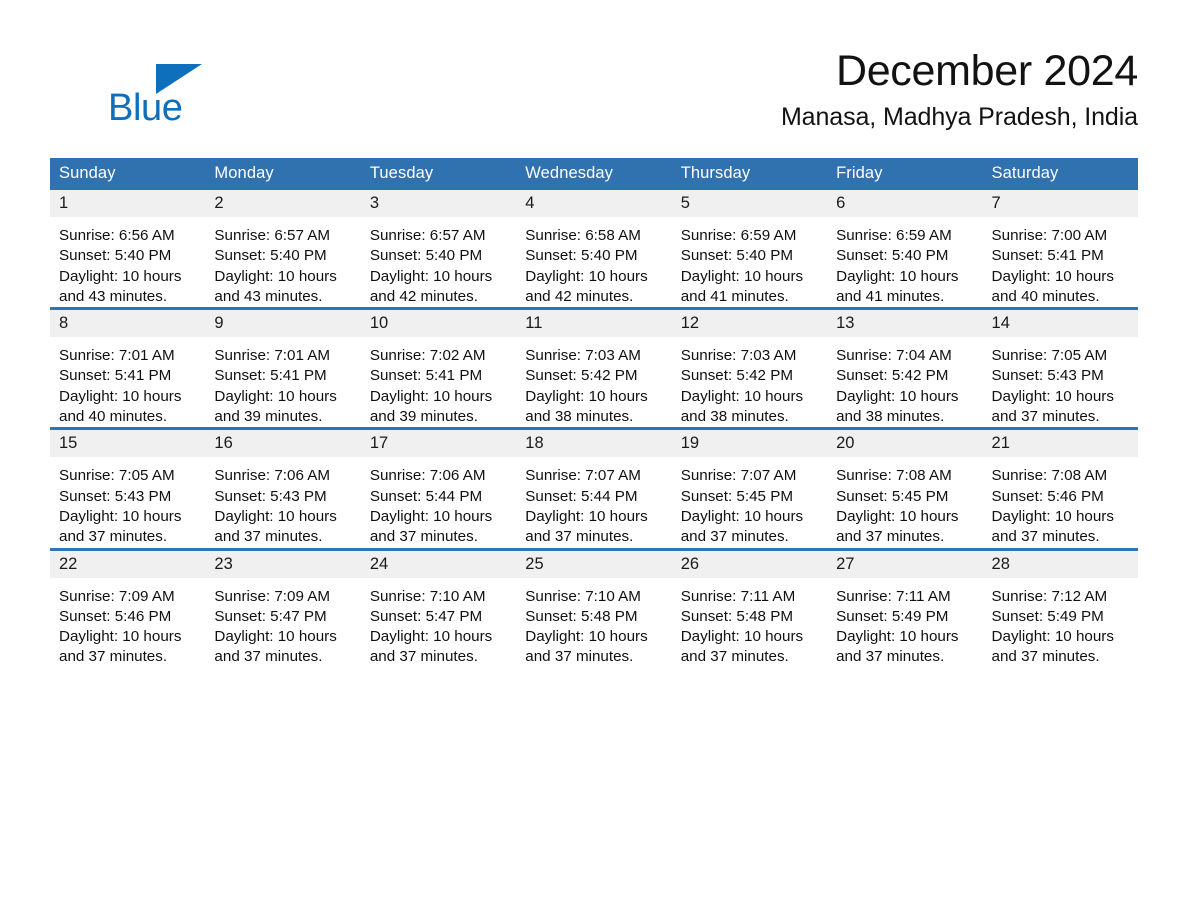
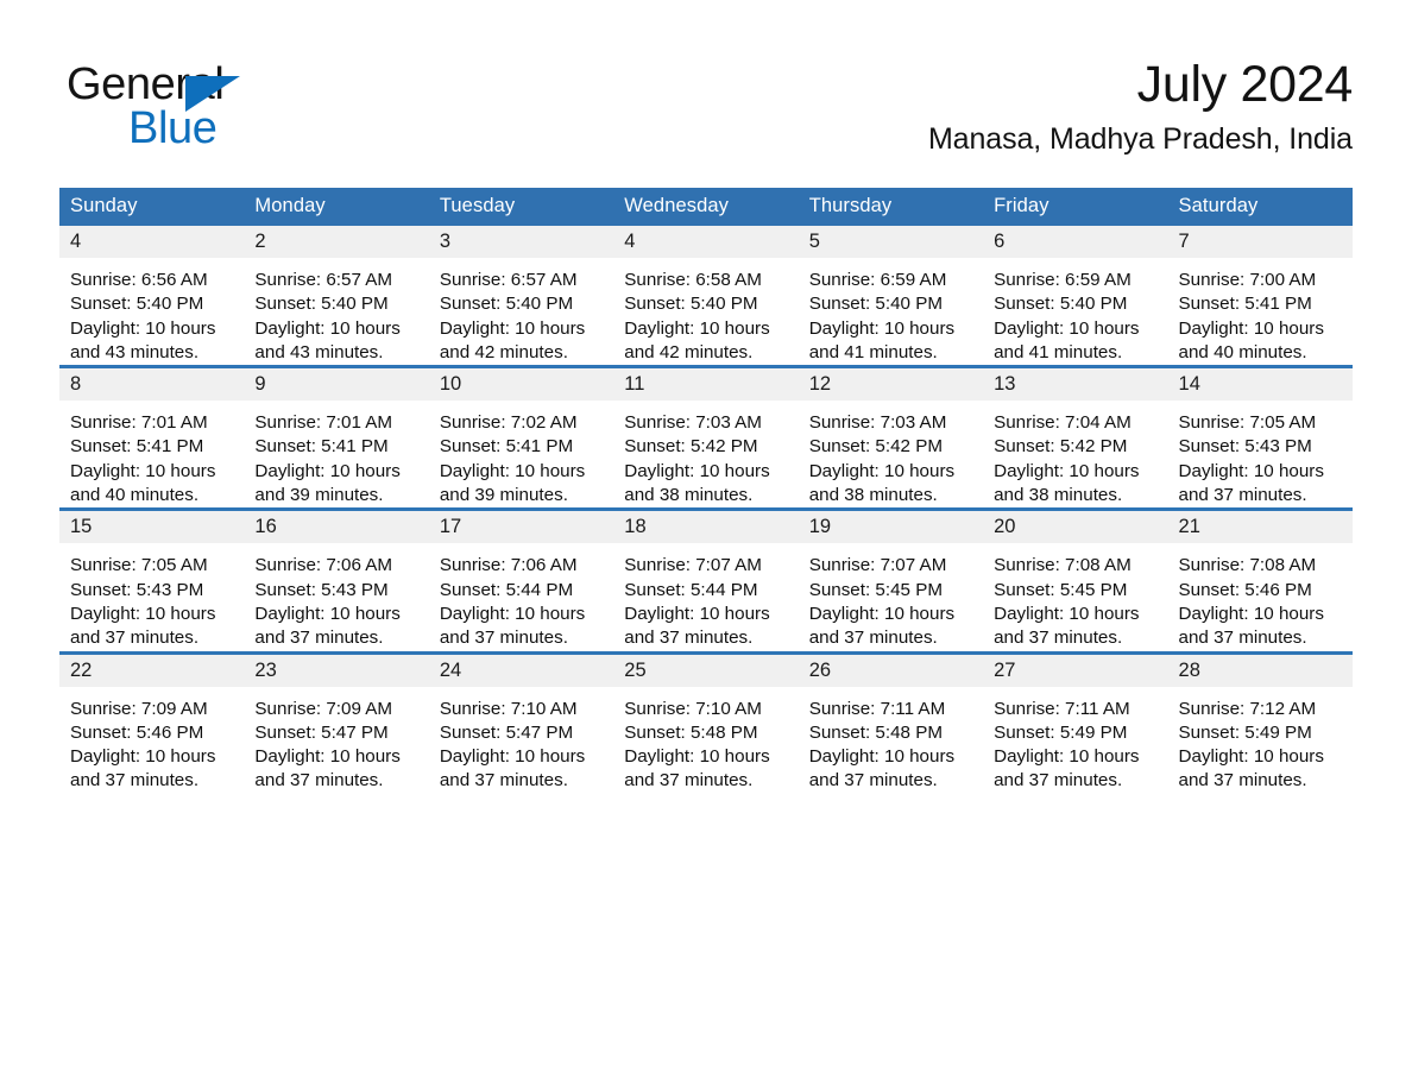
+ General
  Blue
- December 2024
+ July 2024
  Manasa, Madhya Pradesh, India
  Sunday	Monday	Tuesday	Wednesday	Thursday	Friday	Saturday
- 1Sunrise: 6:56 AMSunset: 5:40 PMDaylight: 10 hours and 43 minutes.	2Sunrise: 6:57 AMSunset: 5:40 PMDaylight: 10 hours and 43 minutes.	3Sunrise: 6:57 AMSunset: 5:40 PMDaylight: 10 hours and 42 minutes.	4Sunrise: 6:58 AMSunset: 5:40 PMDaylight: 10 hours and 42 minutes.	5Sunrise: 6:59 AMSunset: 5:40 PMDaylight: 10 hours and 41 minutes.	6Sunrise: 6:59 AMSunset: 5:40 PMDaylight: 10 hours and 41 minutes.	7Sunrise: 7:00 AMSunset: 5:41 PMDaylight: 10 hours and 40 minutes.
+ 4Sunrise: 6:56 AMSunset: 5:40 PMDaylight: 10 hours and 43 minutes.	2Sunrise: 6:57 AMSunset: 5:40 PMDaylight: 10 hours and 43 minutes.	3Sunrise: 6:57 AMSunset: 5:40 PMDaylight: 10 hours and 42 minutes.	4Sunrise: 6:58 AMSunset: 5:40 PMDaylight: 10 hours and 42 minutes.	5Sunrise: 6:59 AMSunset: 5:40 PMDaylight: 10 hours and 41 minutes.	6Sunrise: 6:59 AMSunset: 5:40 PMDaylight: 10 hours and 41 minutes.	7Sunrise: 7:00 AMSunset: 5:41 PMDaylight: 10 hours and 40 minutes.
  8Sunrise: 7:01 AMSunset: 5:41 PMDaylight: 10 hours and 40 minutes.	9Sunrise: 7:01 AMSunset: 5:41 PMDaylight: 10 hours and 39 minutes.	10Sunrise: 7:02 AMSunset: 5:41 PMDaylight: 10 hours and 39 minutes.	11Sunrise: 7:03 AMSunset: 5:42 PMDaylight: 10 hours and 38 minutes.	12Sunrise: 7:03 AMSunset: 5:42 PMDaylight: 10 hours and 38 minutes.	13Sunrise: 7:04 AMSunset: 5:42 PMDaylight: 10 hours and 38 minutes.	14Sunrise: 7:05 AMSunset: 5:43 PMDaylight: 10 hours and 37 minutes.
  15Sunrise: 7:05 AMSunset: 5:43 PMDaylight: 10 hours and 37 minutes.	16Sunrise: 7:06 AMSunset: 5:43 PMDaylight: 10 hours and 37 minutes.	17Sunrise: 7:06 AMSunset: 5:44 PMDaylight: 10 hours and 37 minutes.	18Sunrise: 7:07 AMSunset: 5:44 PMDaylight: 10 hours and 37 minutes.	19Sunrise: 7:07 AMSunset: 5:45 PMDaylight: 10 hours and 37 minutes.	20Sunrise: 7:08 AMSunset: 5:45 PMDaylight: 10 hours and 37 minutes.	21Sunrise: 7:08 AMSunset: 5:46 PMDaylight: 10 hours and 37 minutes.
  22Sunrise: 7:09 AMSunset: 5:46 PMDaylight: 10 hours and 37 minutes.	23Sunrise: 7:09 AMSunset: 5:47 PMDaylight: 10 hours and 37 minutes.	24Sunrise: 7:10 AMSunset: 5:47 PMDaylight: 10 hours and 37 minutes.	25Sunrise: 7:10 AMSunset: 5:48 PMDaylight: 10 hours and 37 minutes.	26Sunrise: 7:11 AMSunset: 5:48 PMDaylight: 10 hours and 37 minutes.	27Sunrise: 7:11 AMSunset: 5:49 PMDaylight: 10 hours and 37 minutes.	28Sunrise: 7:12 AMSunset: 5:49 PMDaylight: 10 hours and 37 minutes.
